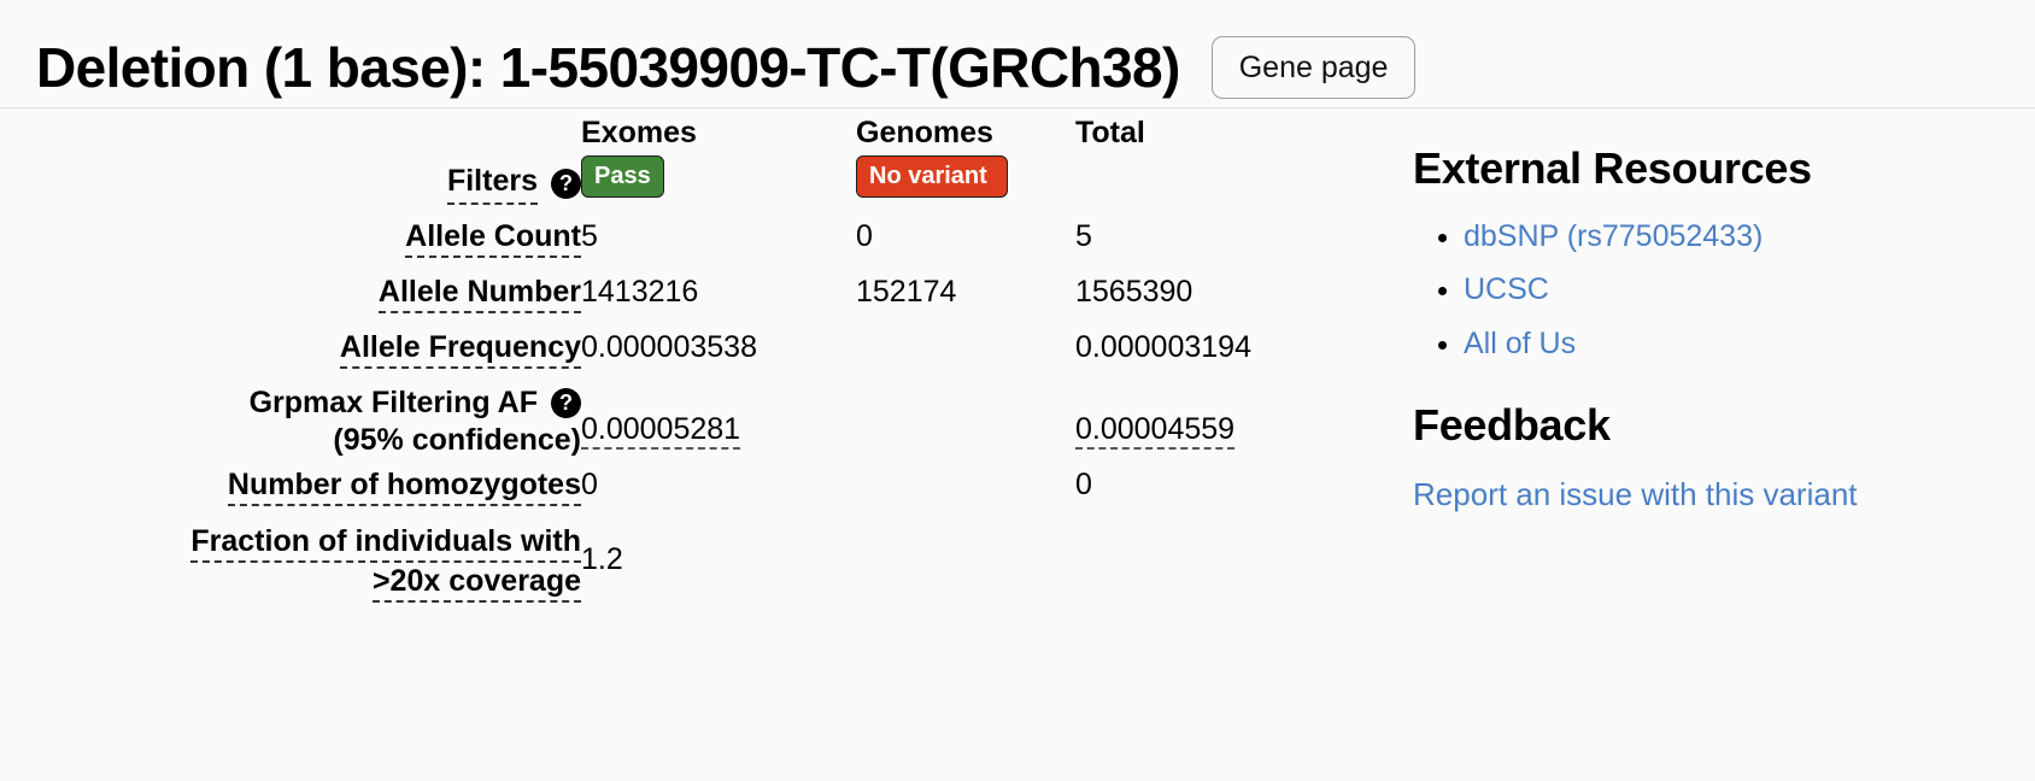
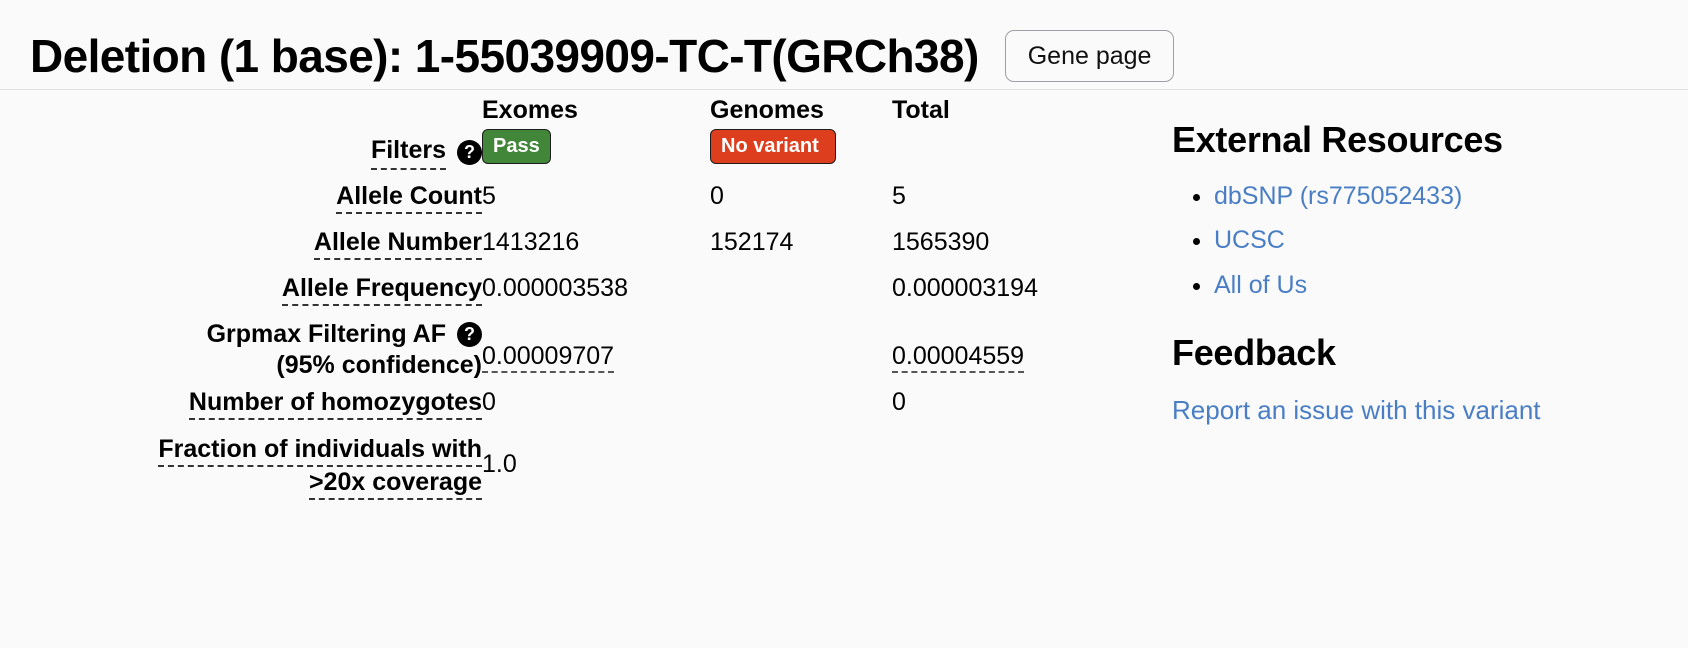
  Deletion (1 base): 1-55039909-TC-T(GRCh38)
  Gene page
  	Exomes	Genomes	Total
  Filters ?	Pass	No variant
  Allele Count	5	0	5
  Allele Number	1413216	152174	1565390
  Allele Frequency	0.000003538		0.000003194
- Grpmax Filtering AF ? (95% confidence)	0.00005281		0.00004559
+ Grpmax Filtering AF ? (95% confidence)	0.00009707		0.00004559
  Number of homozygotes	0		0
- Fraction of individuals with >20x coverage	1.2
+ Fraction of individuals with >20x coverage	1.0
  External Resources
  dbSNP (rs775052433)
  UCSC
  All of Us
  Feedback
  Report an issue with this variant
